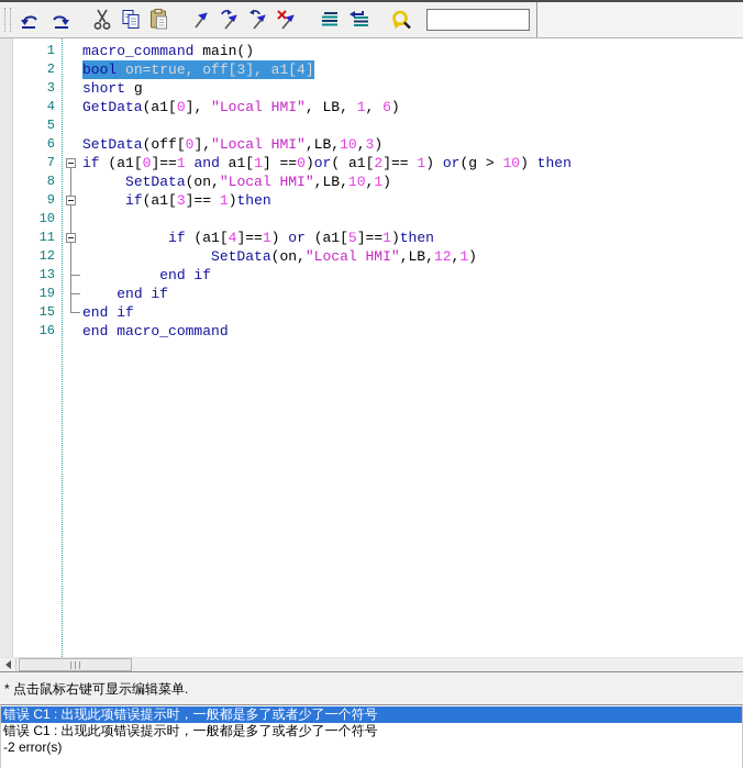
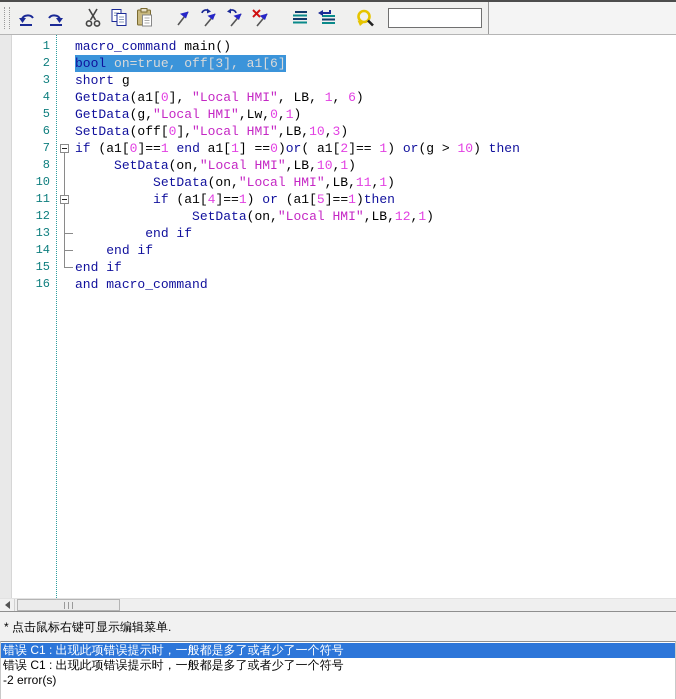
  1
  macro_command main()
  2
- bool on=true, off[3], a1[4]
+ bool on=true, off[3], a1[6]
  3
  short g
  4
  GetData(a1[0], "Local HMI", LB, 1, 6)
  5
+ GetData(g,"Local HMI",Lw,0,1)
  6
  SetData(off[0],"Local HMI",LB,10,3)
  7
- if (a1[0]==1 and a1[1] ==0)or( a1[2]== 1) or(g > 10) then
+ if (a1[0]==1 end a1[1] ==0)or( a1[2]== 1) or(g > 10) then
  8
  SetData(on,"Local HMI",LB,10,1)
- 9
- if(a1[3]== 1)then
  10
+ SetData(on,"Local HMI",LB,11,1)
  11
  if (a1[4]==1) or (a1[5]==1)then
  12
  SetData(on,"Local HMI",LB,12,1)
  13
  end if
- 19
+ 14
  end if
  15
  end if
  16
- end macro_command
+ and macro_command
  * 点击鼠标右键可显示编辑菜单.
  错误 C1 : 出现此项错误提示时，一般都是多了或者少了一个符号
  错误 C1 : 出现此项错误提示时，一般都是多了或者少了一个符号
  -2 error(s)
